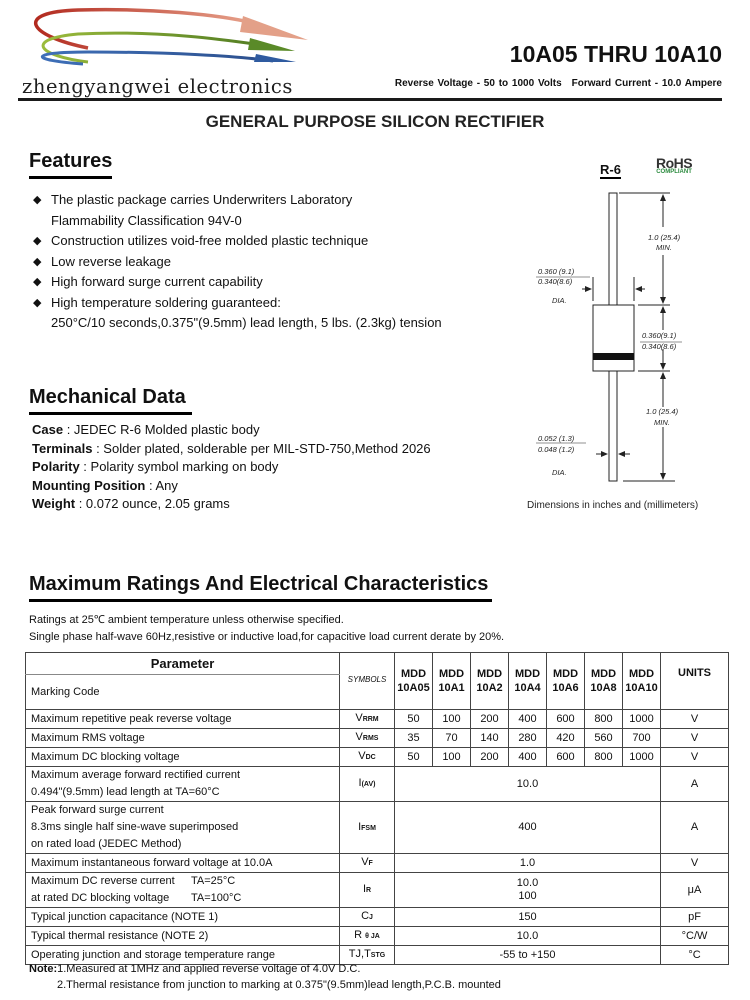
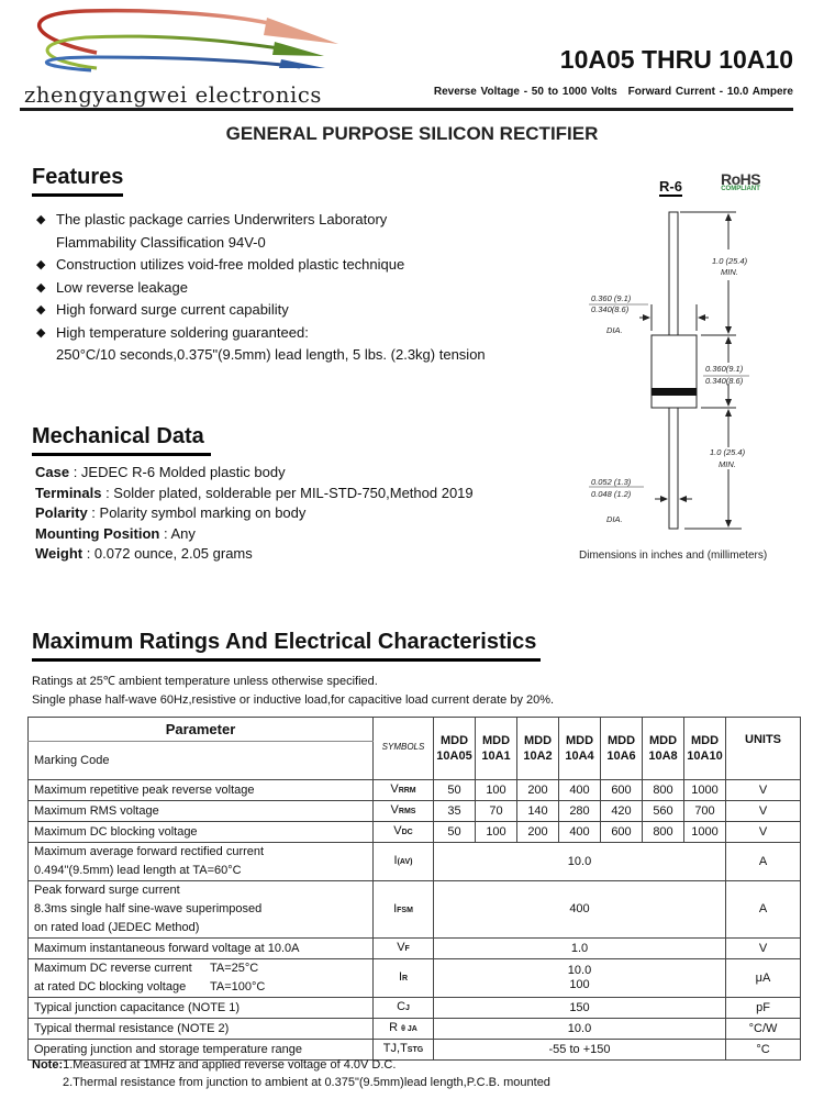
  zhengyangwei electronics
  10A05 THRU 10A10
  Reverse Voltage - 50 to 1000 Volts Forward Current - 10.0 Ampere
  GENERAL PURPOSE SILICON RECTIFIER
  Features
  ◆
  The plastic package carries Underwriters Laboratory
  Flammability Classification 94V-0
  ◆
  Construction utilizes void-free molded plastic technique
  ◆
  Low reverse leakage
  ◆
  High forward surge current capability
  ◆
  High temperature soldering guaranteed:
  250°C/10 seconds,0.375"(9.5mm) lead length, 5 lbs. (2.3kg) tension
  Mechanical Data
  Case : JEDEC R-6 Molded plastic body
- Terminals : Solder plated, solderable per MIL-STD-750,Method 2026
+ Terminals : Solder plated, solderable per MIL-STD-750,Method 2019
  Polarity : Polarity symbol marking on body
  Mounting Position : Any
  Weight : 0.072 ounce, 2.05 grams
  R-6
  RoHS
  1.0 (25.4)
  MIN.
  0.360 (9.1)
  0.340(8.6)
  DIA.
  0.360(9.1)
  0.340(8.6)
  1.0 (25.4)
  MIN.
  0.052 (1.3)
  0.048 (1.2)
  DIA.
  Dimensions in inches and (millimeters)
  Maximum Ratings And Electrical Characteristics
  Ratings at 25℃ ambient temperature unless otherwise specified.
  Single phase half-wave 60Hz,resistive or inductive load,for capacitive load current derate by 20%.
  Parameter	SYMBOLS	MDD10A05	MDD10A1	MDD10A2	MDD10A4	MDD10A6	MDD10A8	MDD10A10	UNITS
  Marking Code
  Maximum repetitive peak reverse voltage	V	50	100	200	400	600	800	1000	V
  Maximum RMS voltage	V	35	70	140	280	420	560	700	V
  Maximum DC blocking voltage	V	50	100	200	400	600	800	1000	V
  Maximum average forward rectified current0.494"(9.5mm) lead length at TA=60°C	I	10.0	A
  Peak forward surge current8.3ms single half sine-wave superimposedon rated load (JEDEC Method)	I	400	A
  Maximum instantaneous forward voltage at 10.0A	V	1.0	V
  Maximum DC reverse current TA=25°C at rated DC blocking voltage TA=100°C	I	10.0100	μA
  Typical junction capacitance (NOTE 1)	C	150	pF
  Typical thermal resistance (NOTE 2)	R	10.0	°C/W
  Operating junction and storage temperature range	TJ,T	-55 to +150	°C
  Note:1.Measured at 1MHz and applied reverse voltage of 4.0V D.C.
- 2.Thermal resistance from junction to marking at 0.375"(9.5mm)lead length,P.C.B. mounted
+ 2.Thermal resistance from junction to ambient at 0.375"(9.5mm)lead length,P.C.B. mounted
